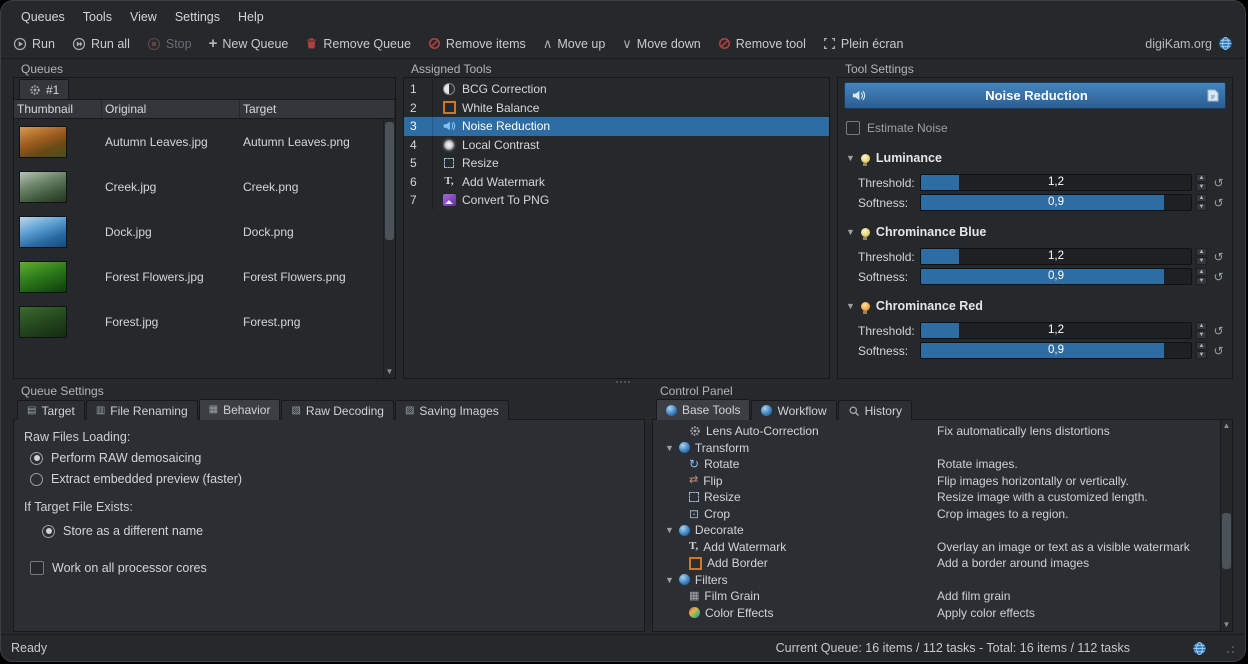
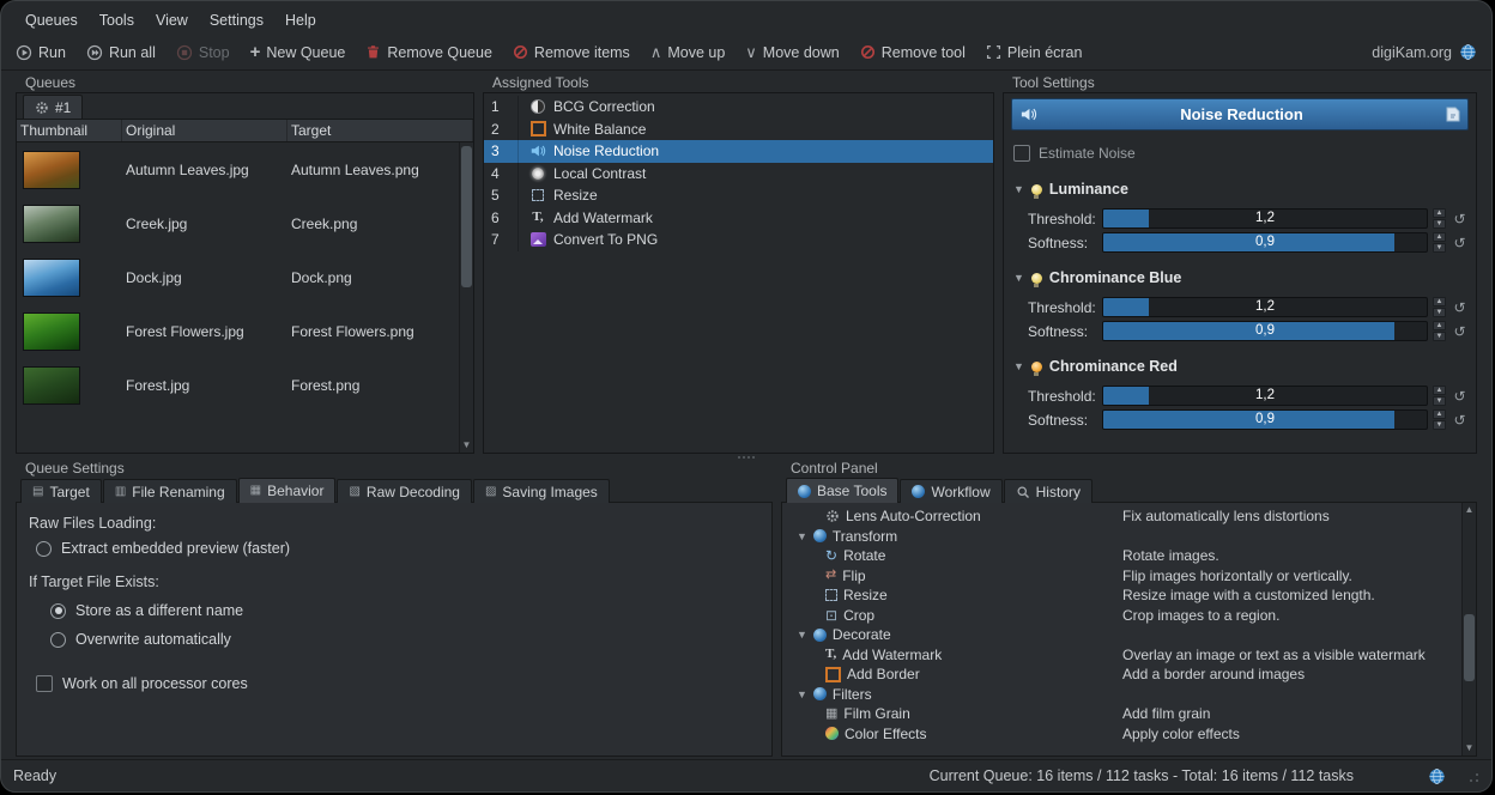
  Queues
  Tools
  View
  Settings
  Help
  Run
  Run all
  Stop
  +
  New Queue
  Remove Queue
  Remove items
  ∧
  Move up
  ∨
  Move down
  Remove tool
  Plein écran
  digiKam.org
  Queues
  #1
  Thumbnail
  Original
  Target
  Autumn Leaves.jpg
  Autumn Leaves.png
  Creek.jpg
  Creek.png
  Dock.jpg
  Dock.png
  Forest Flowers.jpg
  Forest Flowers.png
  Forest.jpg
  Forest.png
  ▼
  Assigned Tools
  1
  BCG Correction
  2
  White Balance
  3
  Noise Reduction
  4
  Local Contrast
  5
  Resize
  6
  T,
  Add Watermark
  7
  Convert To PNG
  Tool Settings
  Noise Reduction
  Estimate Noise
  ▼
  Luminance
  Threshold:
  1,2
  ↺
  Softness:
  0,9
  ↺
  ▼
  Chrominance Blue
  Threshold:
  1,2
  ↺
  Softness:
  0,9
  ↺
  ▼
  Chrominance Red
  Threshold:
  1,2
  ↺
  Softness:
  0,9
  ↺
  Queue Settings
  ▤
  Target
  ▥
  File Renaming
  ▦
  Behavior
  ▧
  Raw Decoding
  ▨
  Saving Images
  Raw Files Loading:
- Perform RAW demosaicing
  Extract embedded preview (faster)
  If Target File Exists:
  Store as a different name
+ Overwrite automatically
  Work on all processor cores
  Control Panel
  Base Tools
  Workflow
  History
  Lens Auto-Correction
  Fix automatically lens distortions
  ▼
  Transform
  ↻
  Rotate
  Rotate images.
  ⇄
  Flip
  Flip images horizontally or vertically.
  Resize
  Resize image with a customized length.
  ⊡
  Crop
  Crop images to a region.
  ▼
  Decorate
  T,
  Add Watermark
  Overlay an image or text as a visible watermark
  Add Border
  Add a border around images
  ▼
  Filters
  ▦
  Film Grain
  Add film grain
  Color Effects
  Apply color effects
  ▲
  ▼
  Ready
  Current Queue: 16 items / 112 tasks - Total: 16 items / 112 tasks
